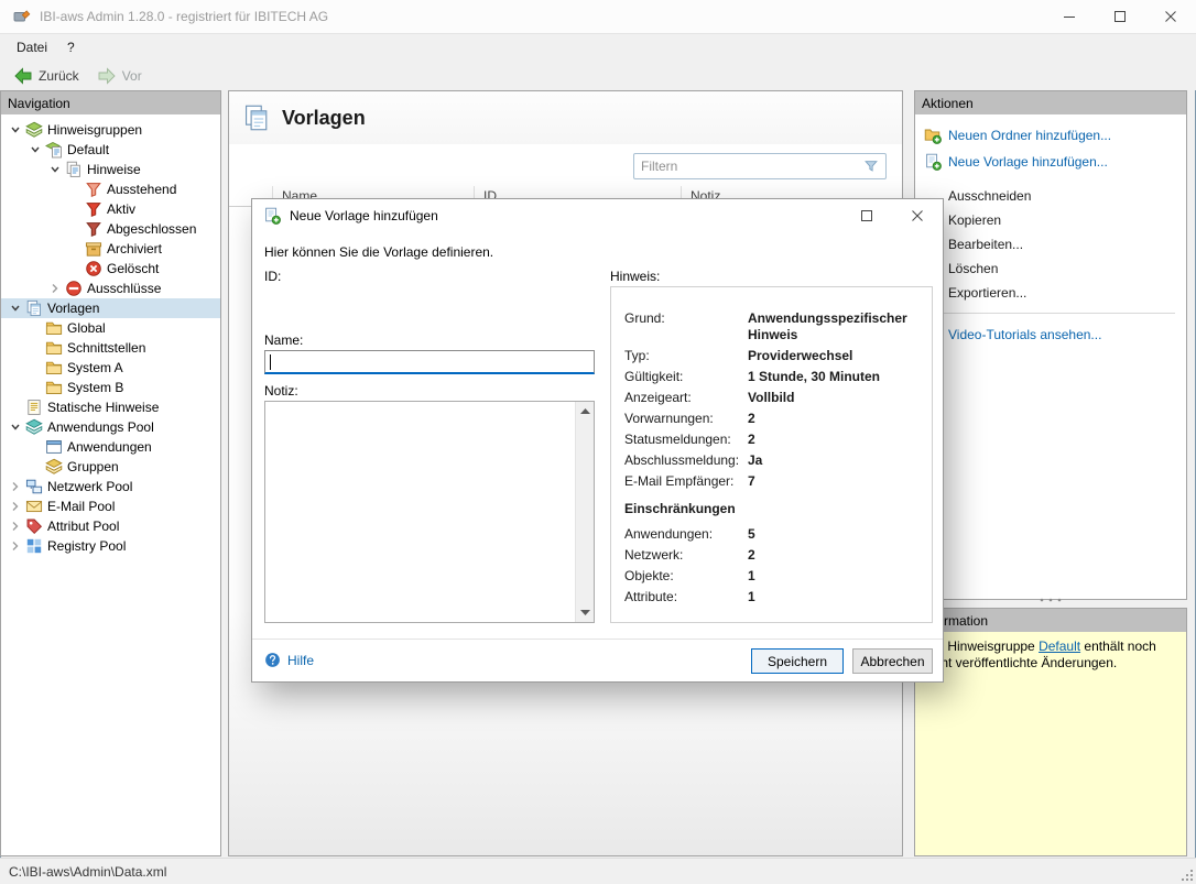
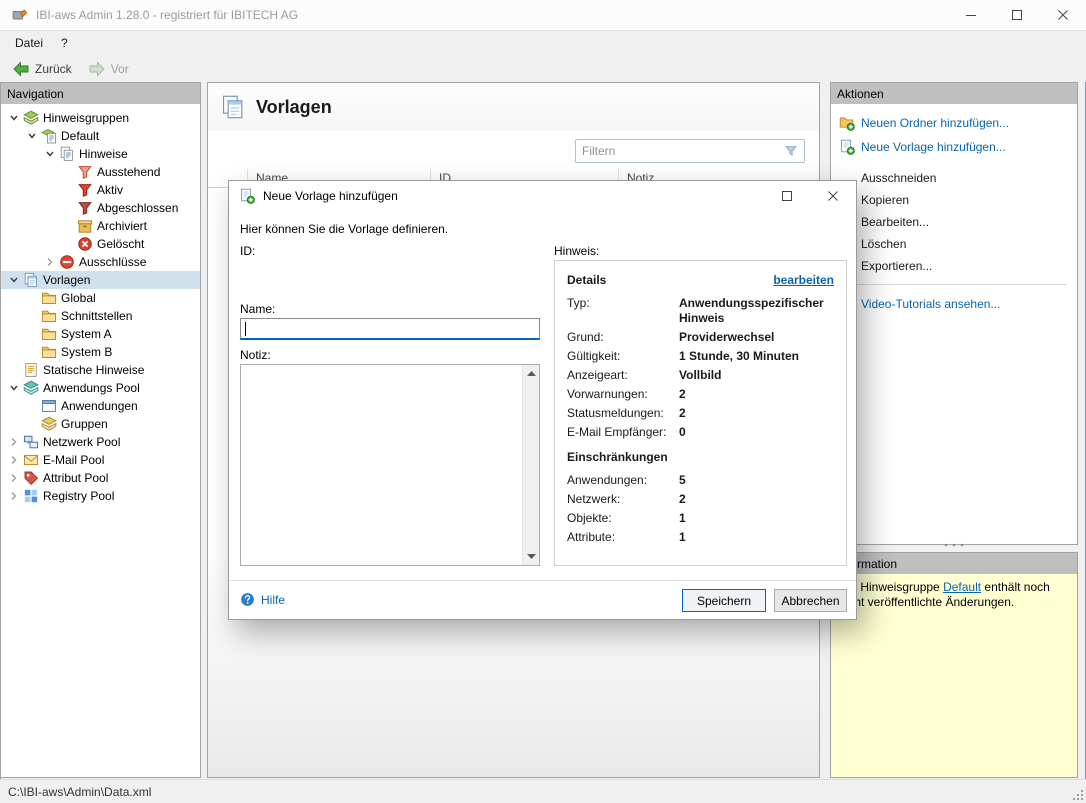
  IBI-aws Admin 1.28.0 - registriert für IBITECH AG
  Datei
  ?
  Zurück
  Vor
  Navigation
  Hinweisgruppen
  Default
  Hinweise
  Ausstehend
  Aktiv
  Abgeschlossen
  Archiviert
  Gelöscht
  Ausschlüsse
  Vorlagen
  Global
  Schnittstellen
  System A
  System B
  Statische Hinweise
  Anwendungs Pool
  Anwendungen
  Gruppen
  Netzwerk Pool
  E-Mail Pool
  Attribut Pool
  Registry Pool
  Vorlagen
  Filtern
  Name
  ID
  Notiz
  Aktionen
  Neuen Ordner hinzufügen...
  Neue Vorlage hinzufügen...
  Ausschneiden
  Kopieren
  Bearbeiten...
  Löschen
  Exportieren...
  Video-Tutorials ansehen...
  Hinweisgruppe Default enthält noch ht veröffentlichte Änderungen.
  C:\IBI-aws\Admin\Data.xml
  Neue Vorlage hinzufügen
  Hier können Sie die Vorlage definieren.
  ID:
  Name:
  Notiz:
  Hinweis:
+ Details
+ bearbeiten
- Grund:
+ Typ:
  Anwendungsspezifischer Hinweis
- Typ:
+ Grund:
  Providerwechsel
  Gültigkeit:
  1 Stunde, 30 Minuten
  Anzeigeart:
  Vollbild
  Vorwarnungen:
  2
  Statusmeldungen:
  2
- Abschlussmeldung:
- Ja
  E-Mail Empfänger:
- 7
+ 0
  Einschränkungen
  Anwendungen:
  5
  Netzwerk:
  2
  Objekte:
  1
  Attribute:
  1
  Hilfe
  Speichern
  Abbrechen
